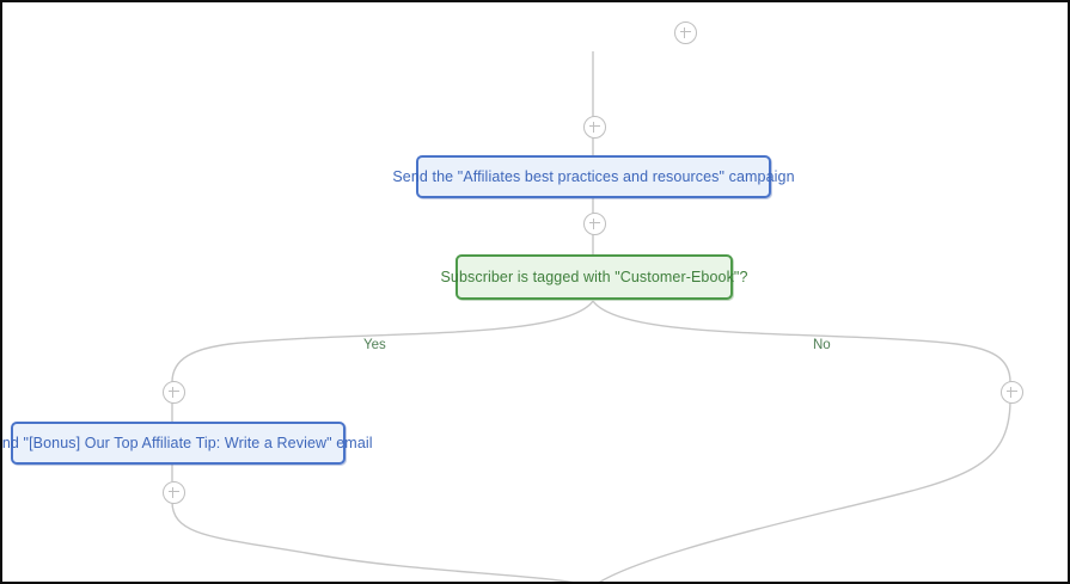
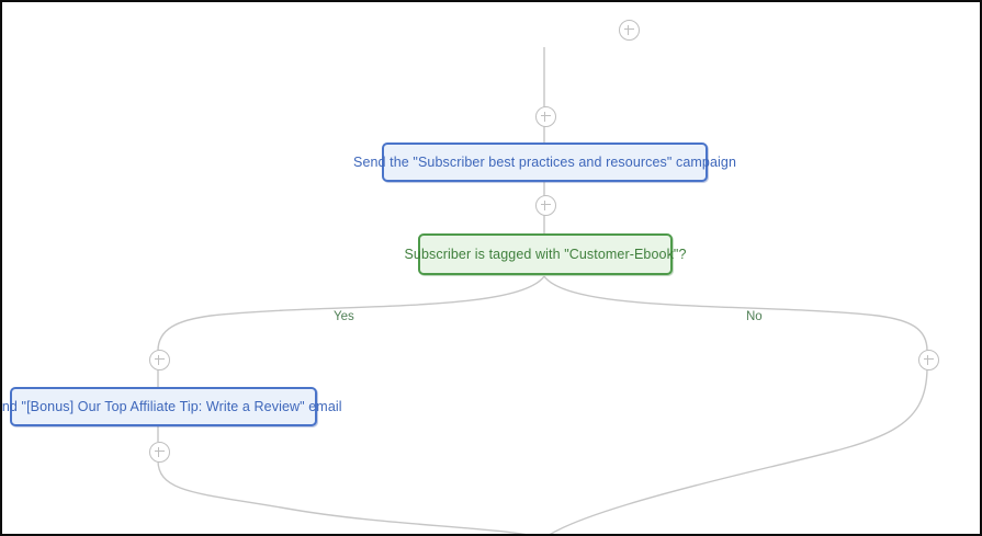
- Send the "Affiliates best practices and resources" campaign
+ Send the "Subscriber best practices and resources" campaign
  Subscriber is tagged with "Customer-Ebook"?
  nd "[Bonus] Our Top Affiliate Tip: Write a Review" email
  Yes
  No
